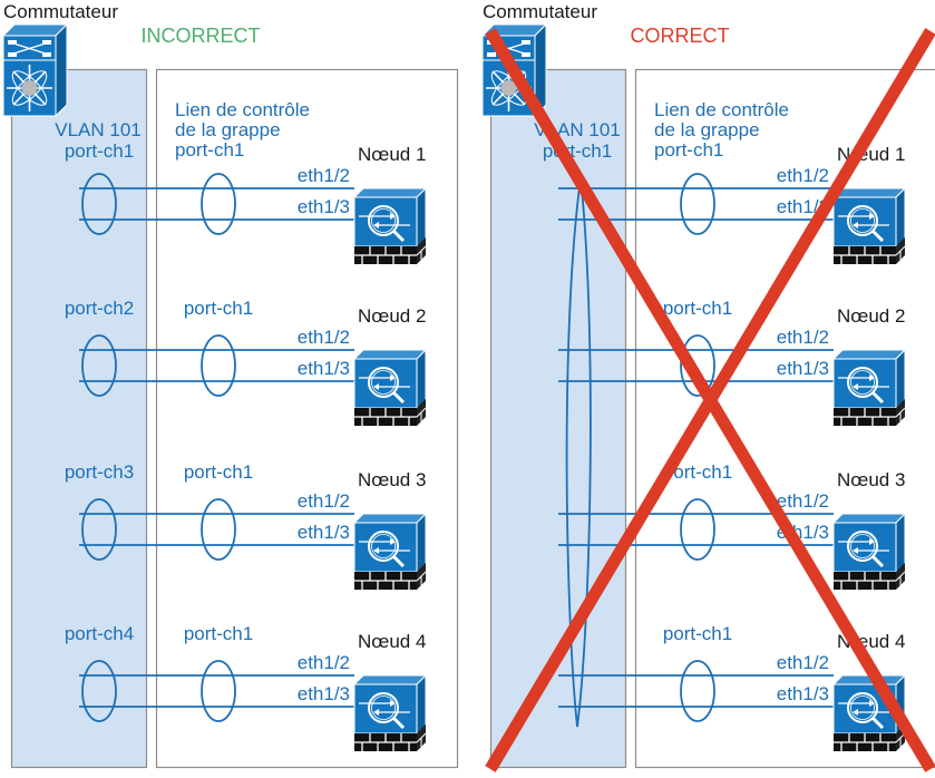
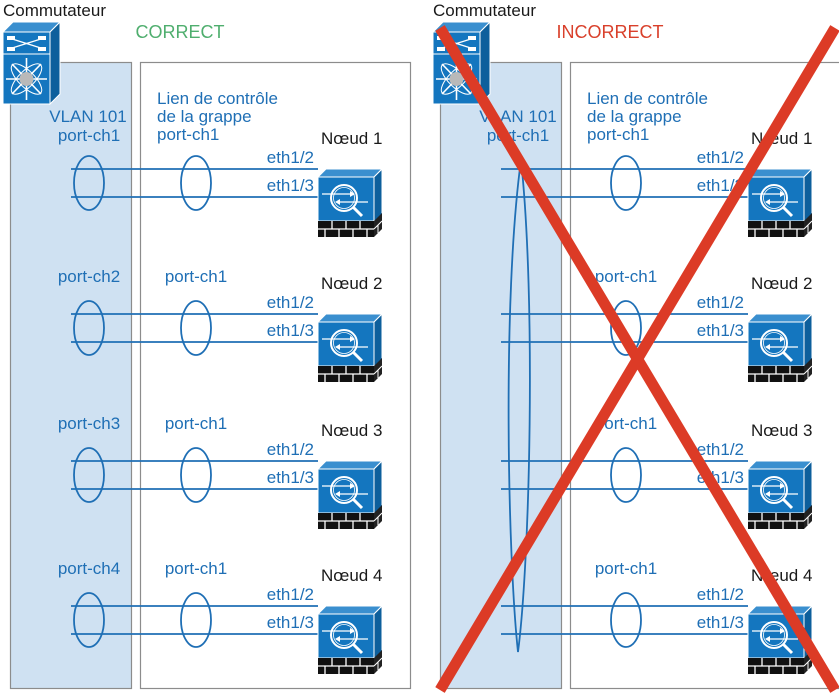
  Commutateur
- INCORRECT
+ CORRECT
  VLAN 101
  Lien de contrôle
  de la grappe
  port-ch1
  port-ch1
  eth1/2
  eth1/3
  Nœud 1
  port-ch2
  port-ch1
  eth1/2
  eth1/3
  Nœud 2
  port-ch3
  port-ch1
  eth1/2
  eth1/3
  Nœud 3
  port-ch4
  port-ch1
  eth1/2
  eth1/3
  Nœud 4
  Commutateur
- CORRECT
+ INCORRECT
  VAN 101
  Lien de contrôle
  de la grappe
  port-ch1
  eth1/2
  eth1/
  Nud 1
  port-ch1
  eth1/2
  eth1/3
  Nœud 2
  ort-ch1
  eth1/2
  eh1/3
  Nœud 3
  port-ch1
  eth1/2
  eth1/3
  Nud 4
  pt-ch1
